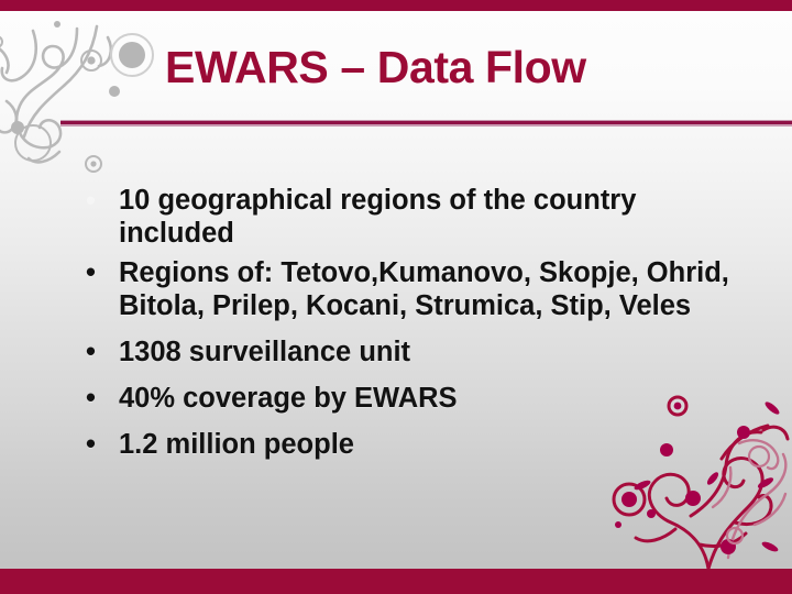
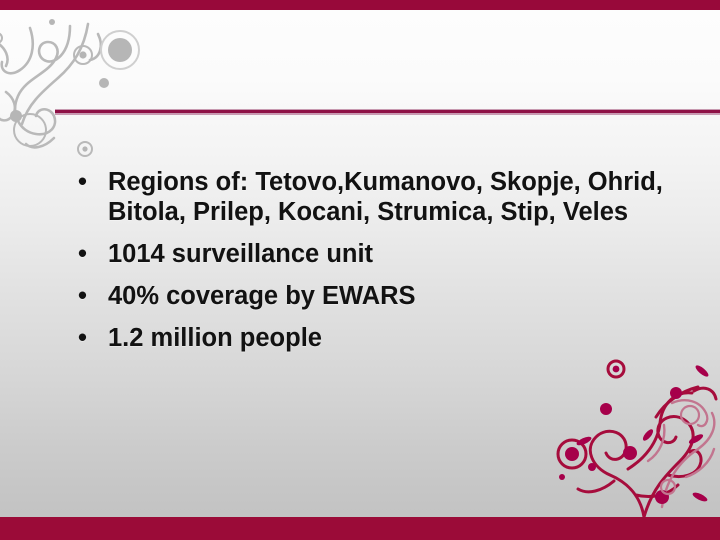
- EWARS – Data Flow
- 10 geographical regions of the country included
  •
  Regions of: Tetovo,Kumanovo, Skopje, Ohrid, Bitola, Prilep, Kocani, Strumica, Stip, Veles
  •
- 1308 surveillance unit
+ 1014 surveillance unit
  •
  40% coverage by EWARS
  •
  1.2 million people
